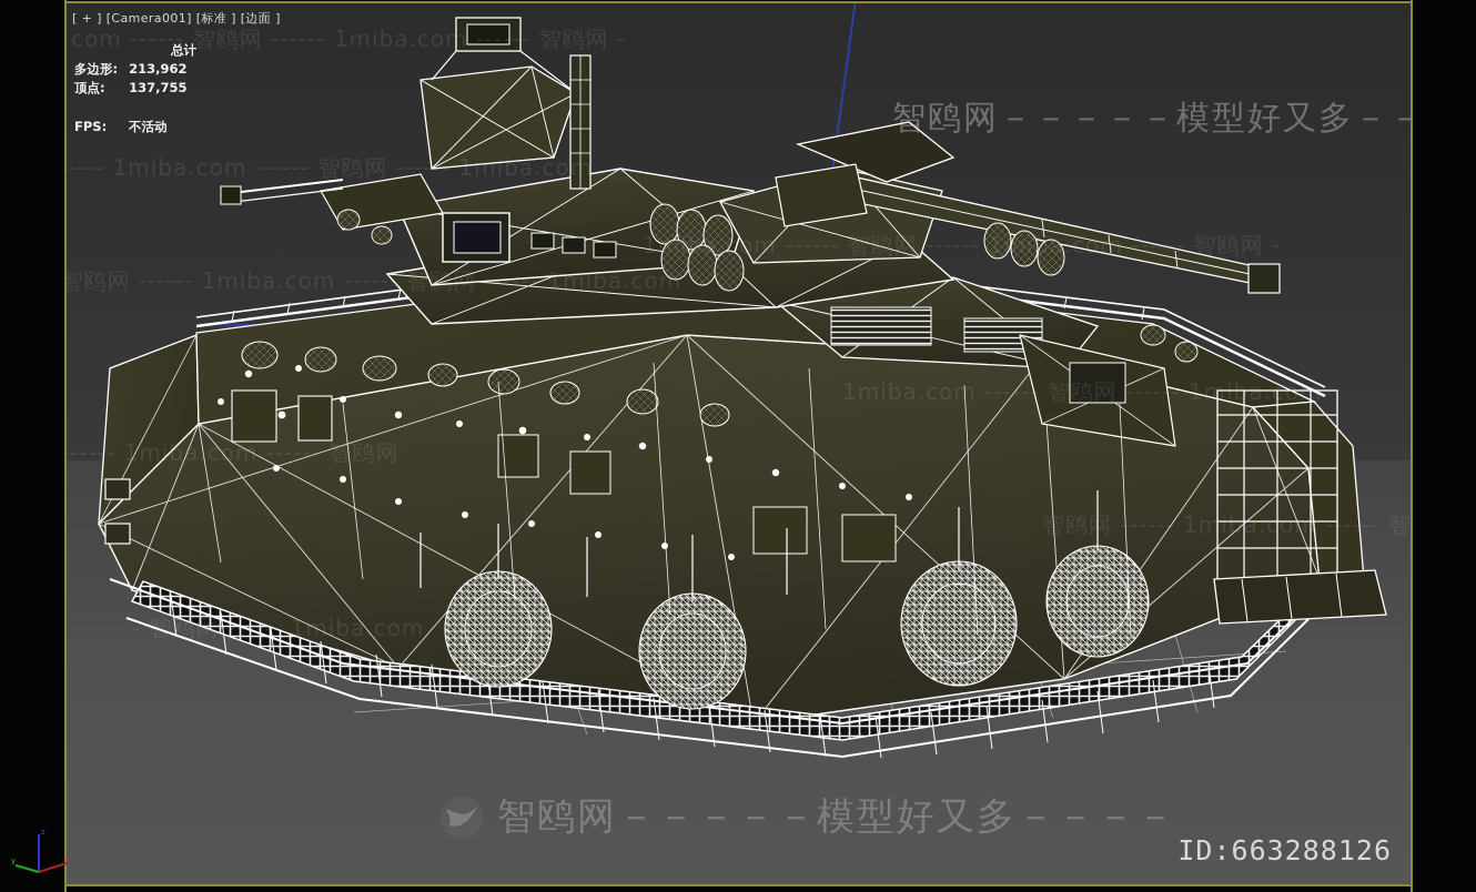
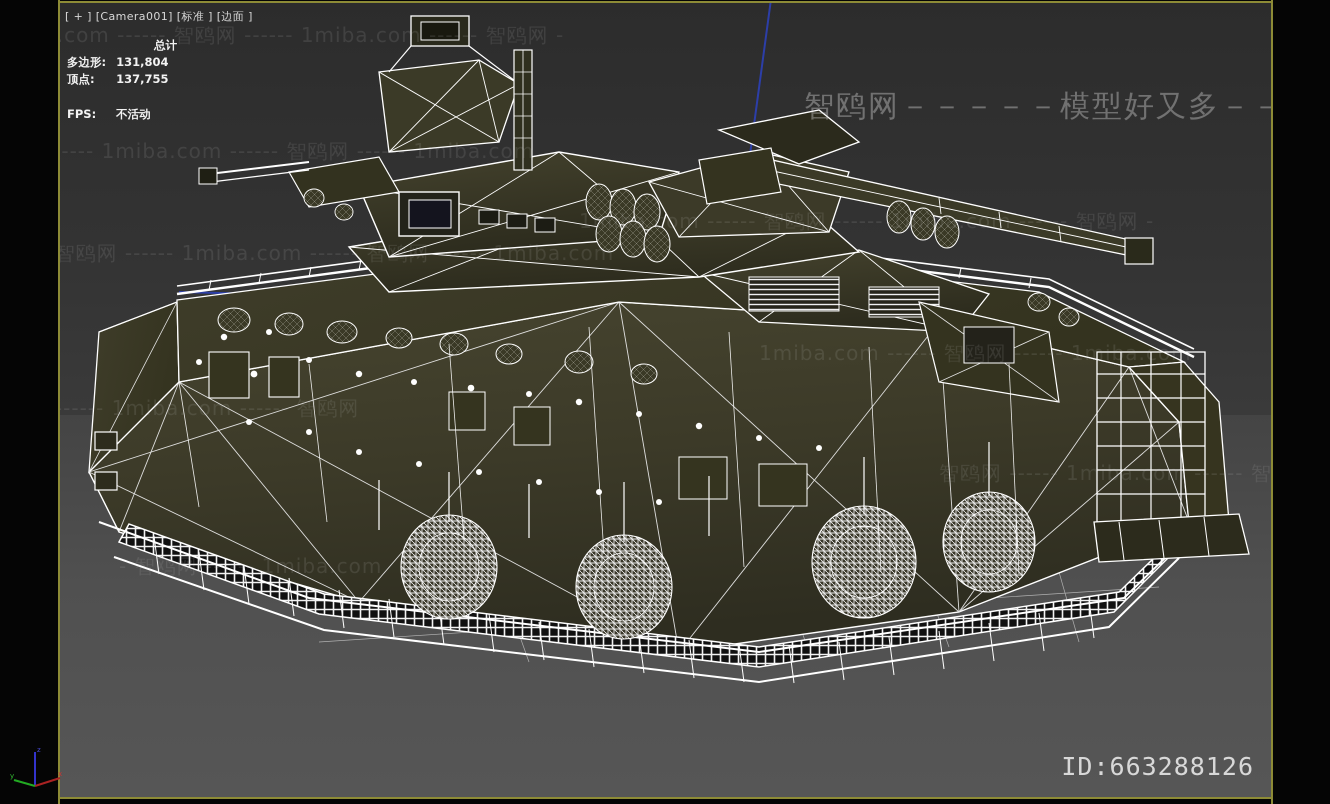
  .com ------ 智鸥网 ------ 1miba.com ------ 智鸥网 -
  ---- 1miba.com ------ 智鸥网 ------ 1miba.com
  1miba.com ------ 智鸥网 ------ 1miba.com ------ 智鸥网 -
  智鸥网 ------ 1miba.com ------ 智鸥网 ------ 1miba.com
  1miba.com ------ 智鸥网 ------ 1miba.com
  ----- 1miba.com ------ 智鸥网
  智鸥网 ------ 1miba.com ------ 智
  - 智鸥网 ------ 1miba.com
  智鸥网－－－－－模型好又多－－
- 智鸥网－－－－－模型好又多－－－－
  ID:663288126
  [ + ] [Camera001] [标准 ] [边面 ]
  	总计
- 多边形:	213,962
+ 多边形:	131,804
  顶点:	137,755
  FPS:	不活动
  z
  x
  y
